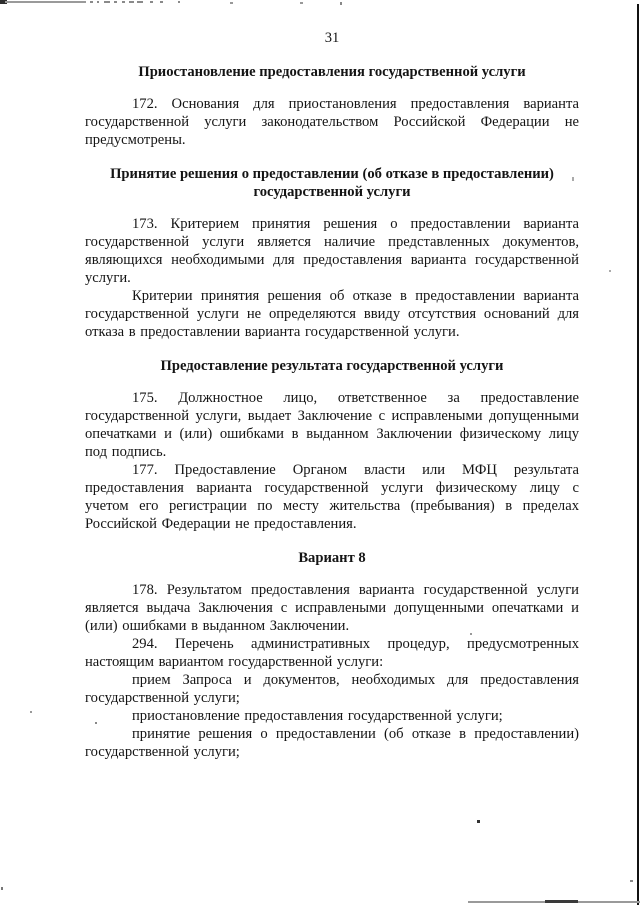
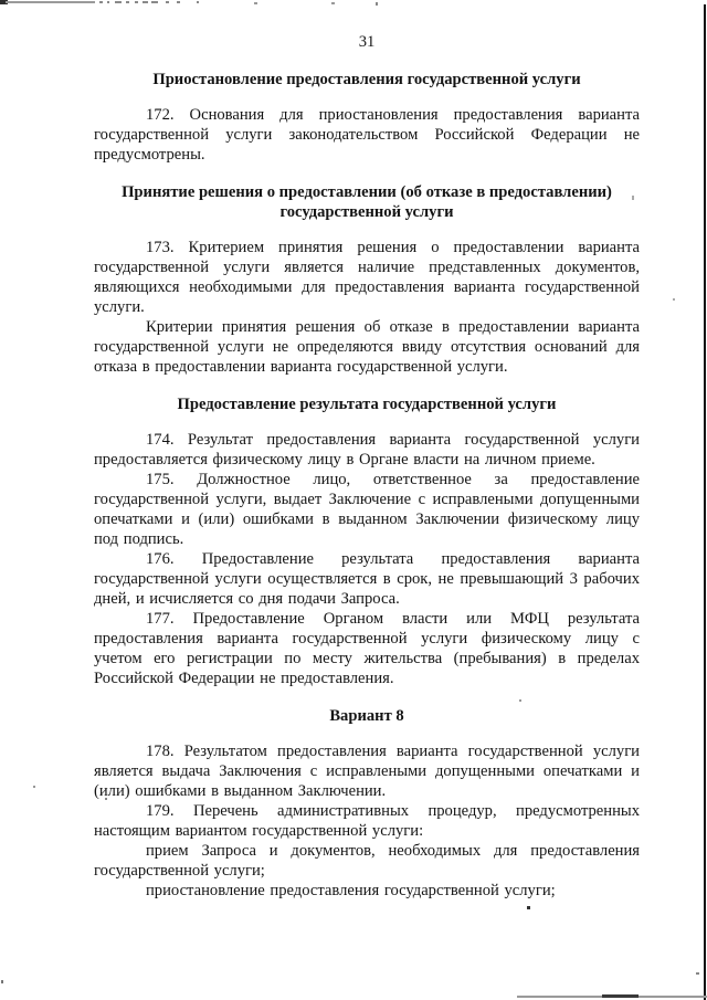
  31
  Приостановление предоставления государственной услуги
  172. Основания для приостановления предоставления варианта государственной услуги законодательством Российской Федерации не предусмотрены.
  Принятие решения о предоставлении (об отказе в предоставлении) государственной услуги
  173. Критерием принятия решения о предоставлении варианта государственной услуги является наличие представленных документов, являющихся необходимыми для предоставления варианта государственной услуги.
  Критерии принятия решения об отказе в предоставлении варианта государственной услуги не определяются ввиду отсутствия оснований для отказа в предоставлении варианта государственной услуги.
  Предоставление результата государственной услуги
+ 174. Результат предоставления варианта государственной услуги предоставляется физическому лицу в Органе власти на личном приеме.
  175. Должностное лицо, ответственное за предоставление государственной услуги, выдает Заключение с исправлеными допущенными опечатками и (или) ошибками в выданном Заключении физическому лицу под подпись.
+ 176. Предоставление результата предоставления варианта государственной услуги осуществляется в срок, не превышающий 3 рабочих дней, и исчисляется со дня подачи Запроса.
  177. Предоставление Органом власти или МФЦ результата предоставления варианта государственной услуги физическому лицу с учетом его регистрации по месту жительства (пребывания) в пределах Российской Федерации не предоставления.
  Вариант 8
  178. Результатом предоставления варианта государственной услуги является выдача Заключения с исправлеными допущенными опечатками и (или) ошибками в выданном Заключении.
- 294. Перечень административных процедур, предусмотренных настоящим вариантом государственной услуги:
+ 179. Перечень административных процедур, предусмотренных настоящим вариантом государственной услуги:
  прием Запроса и документов, необходимых для предоставления государственной услуги;
  приостановление предоставления государственной услуги;
- принятие решения о предоставлении (об отказе в предоставлении) государственной услуги;
